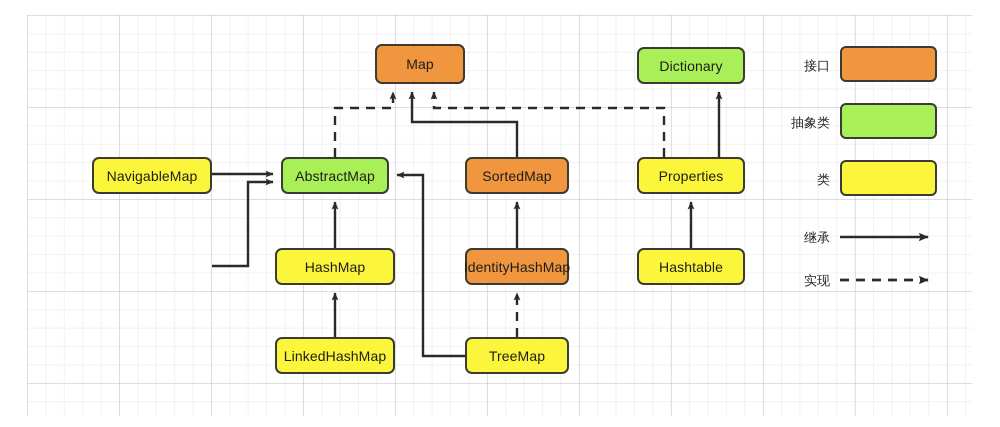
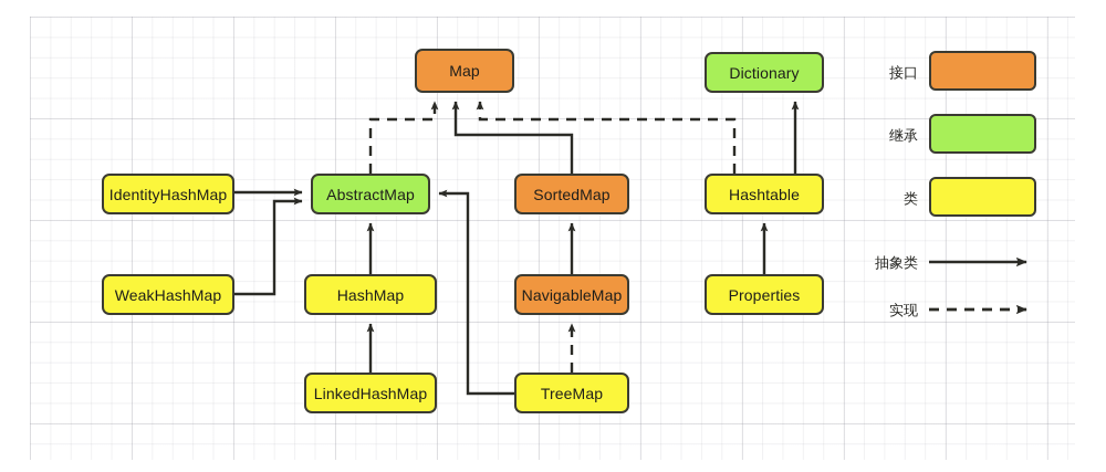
  Map
  Dictionary
- NavigableMap
+ IdentityHashMap
  AbstractMap
  SortedMap
- Properties
+ Hashtable
+ WeakHashMap
  HashMap
- IdentityHashMap
+ NavigableMap
- Hashtable
+ Properties
  LinkedHashMap
  TreeMap
  接口
- 抽象类
+ 继承
  类
- 继承
+ 抽象类
  实现
